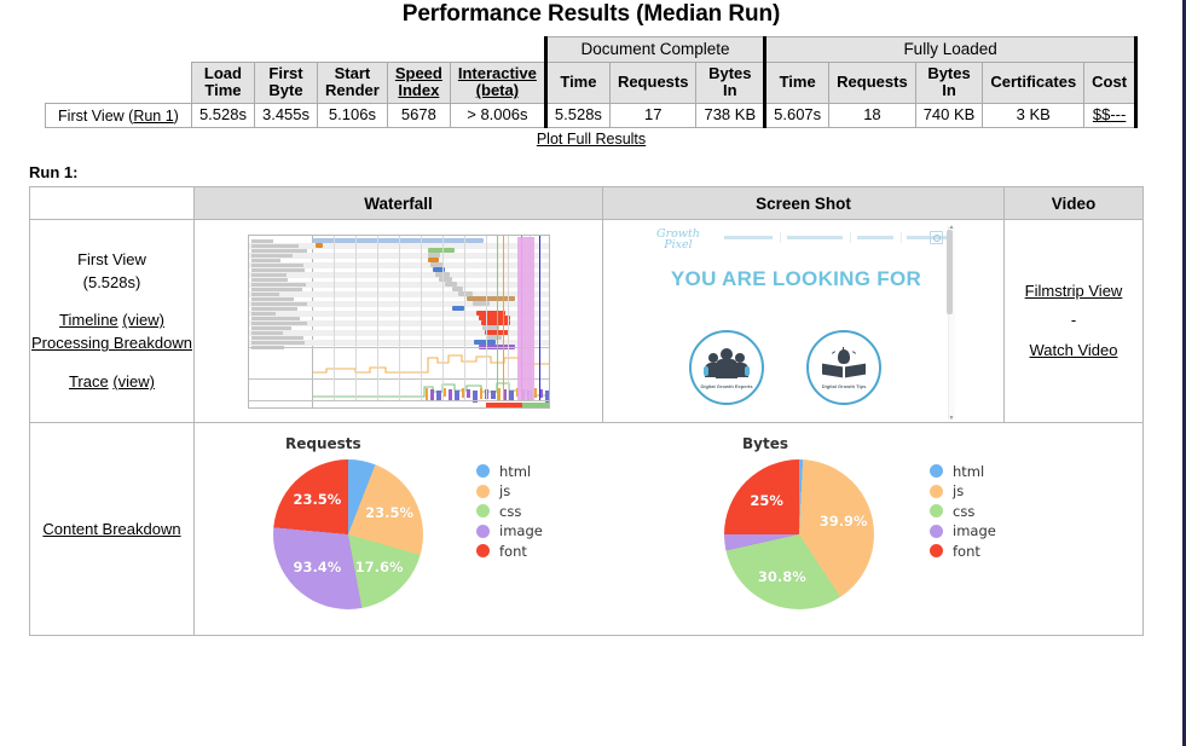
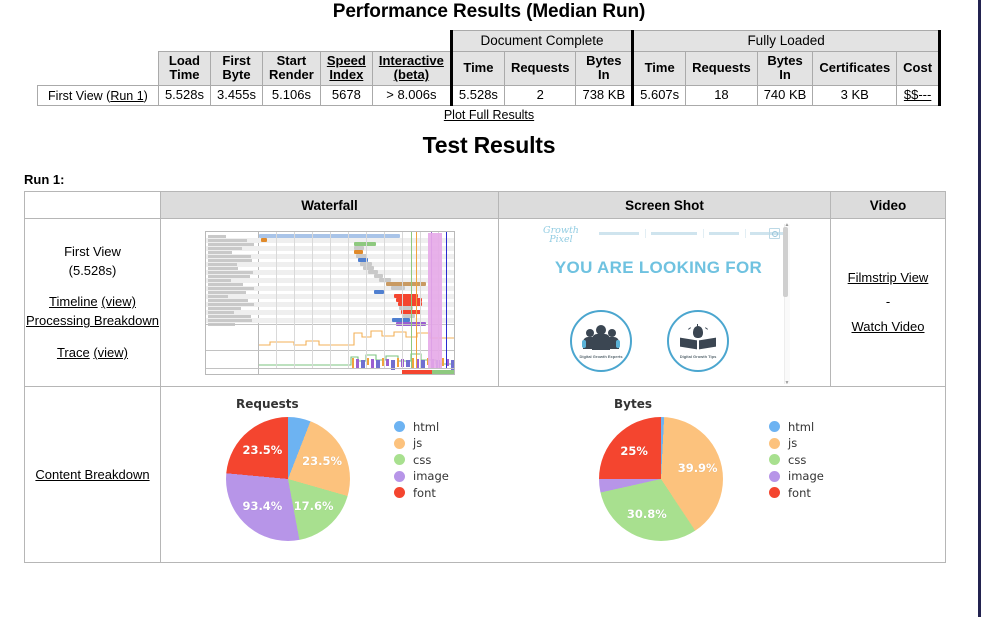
  Performance Results (Median Run)
  		Document Complete	Fully Loaded
  	Load Time	First Byte	Start Render	Speed Index	Interactive (beta)	Time	Requests	Bytes In	Time	Requests	Bytes In	Certificates	Cost
- First View (Run 1)	5.528s	3.455s	5.106s	5678	> 8.006s	5.528s	17	738 KB	5.607s	18	740 KB	3 KB	$$---
+ First View (Run 1)	5.528s	3.455s	5.106s	5678	> 8.006s	5.528s	2	738 KB	5.607s	18	740 KB	3 KB	$$---
  Plot Full Results
+ Test Results
  Run 1:
  	Waterfall	Screen Shot	Video
  First View (5.528s) Timeline (view) Processing Breakdown Trace (view)		Growth Pixel YOU ARE LOOKING FOR	Filmstrip View - Watch Video
  Content Breakdown	Requests 23.5% 17.6% 93.4% 23.5% htmljscssimagefont Bytes 39.9% 30.8% 25% htmljscssimagefont
